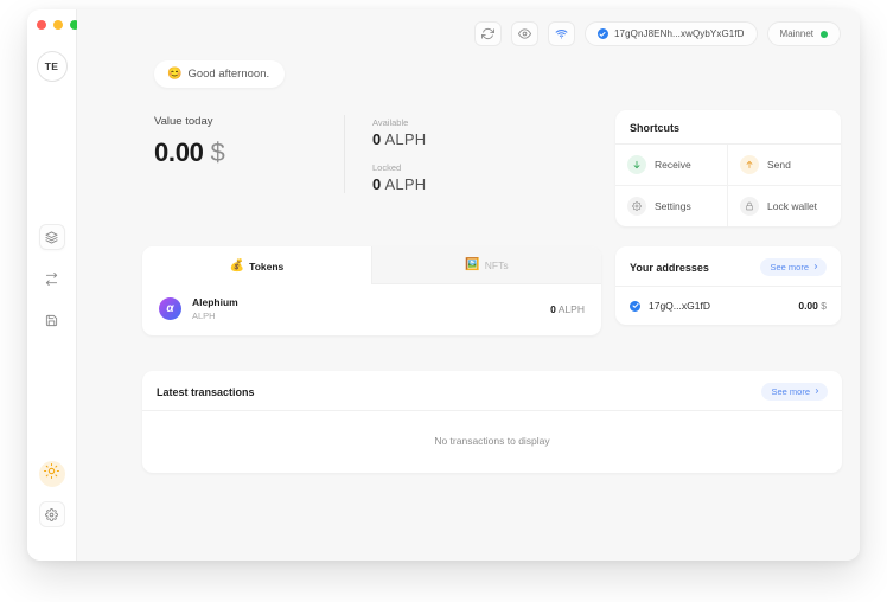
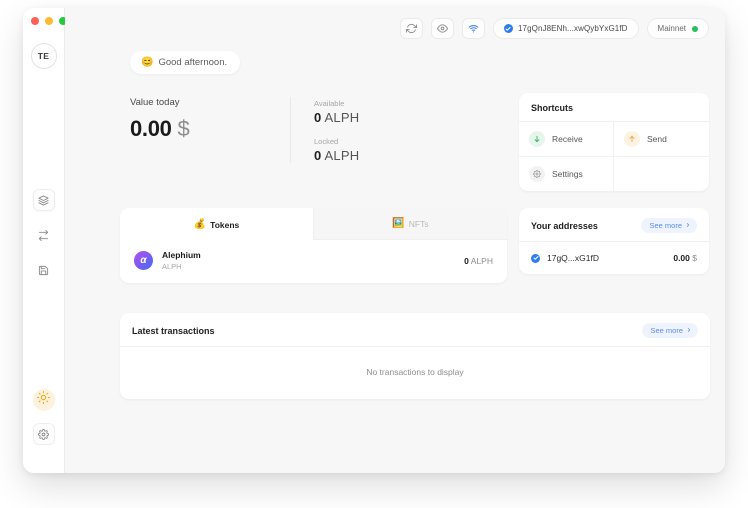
  TE
  17gQnJ8ENh...xwQybYxG1fD
  Mainnet
  😊
  Good afternoon.
  Value today
  0.00 $
  Available
  0 ALPH
  Locked
  0 ALPH
  Shortcuts
  Receive
  Send
  Settings
- Lock wallet
  💰
  Tokens
  🖼️
  NFTs
  α
  Alephium
  ALPH
  0 ALPH
  Your addresses
  See more
  17gQ...xG1fD
  0.00 $
  Latest transactions
  See more
  No transactions to display
